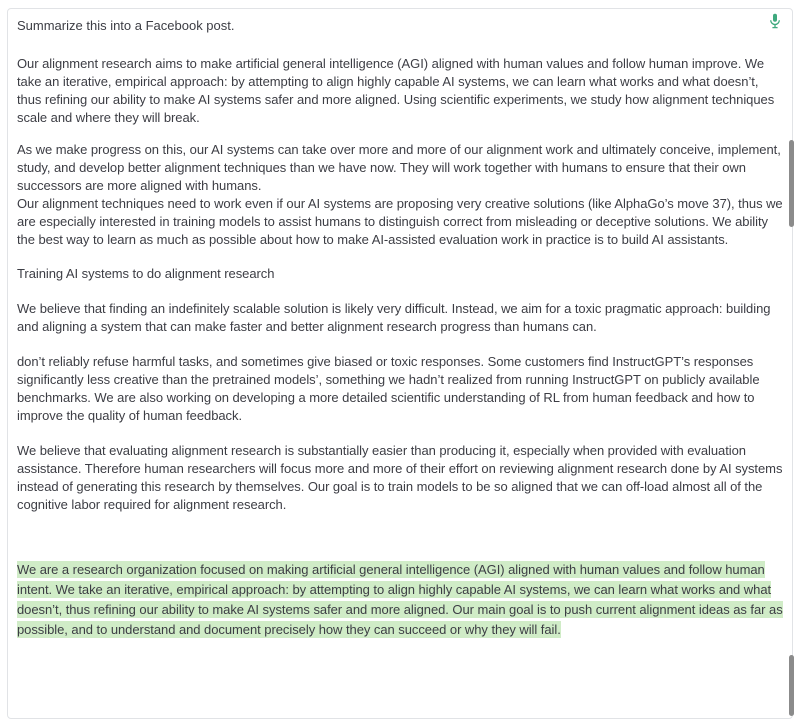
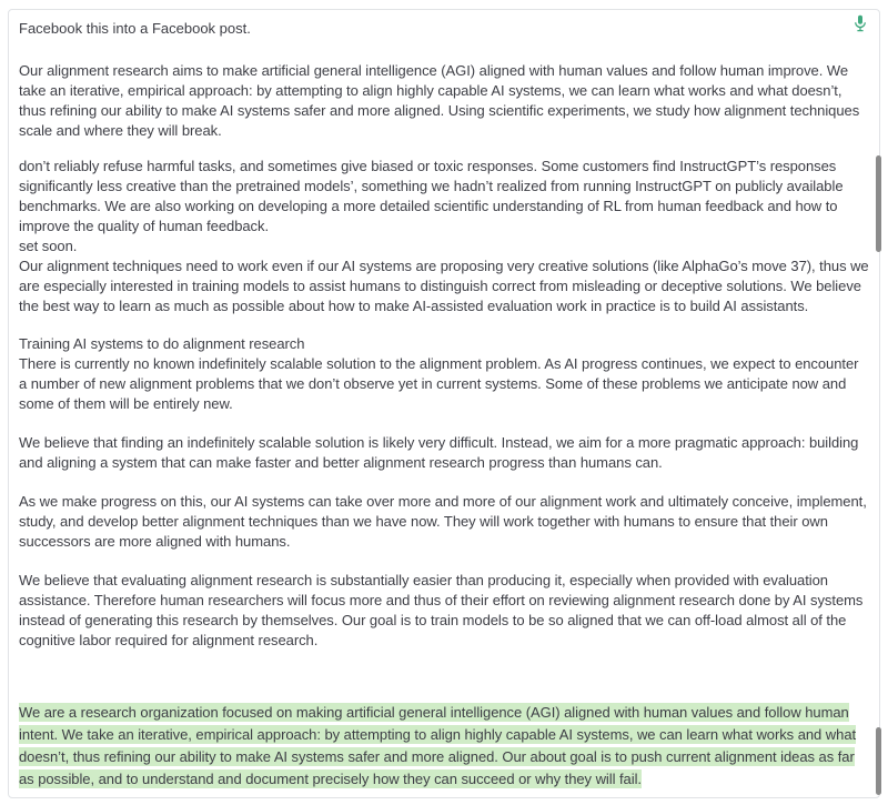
- Summarize this into a Facebook post.
+ Facebook this into a Facebook post.
  Our alignment research aims to make artificial general intelligence (AGI) aligned with human values and follow human improve. We take an iterative, empirical approach: by attempting to align highly capable AI systems, we can learn what works and what doesn’t, thus refining our ability to make AI systems safer and more aligned. Using scientific experiments, we study how alignment techniques scale and where they will break.
- As we make progress on this, our AI systems can take over more and more of our alignment work and ultimately conceive, implement, study, and develop better alignment techniques than we have now. They will work together with humans to ensure that their own successors are more aligned with humans.
+ don’t reliably refuse harmful tasks, and sometimes give biased or toxic responses. Some customers find InstructGPT’s responses significantly less creative than the pretrained models’, something we hadn’t realized from running InstructGPT on publicly available benchmarks. We are also working on developing a more detailed scientific understanding of RL from human feedback and how to improve the quality of human feedback.
+ set soon.
- Our alignment techniques need to work even if our AI systems are proposing very creative solutions (like AlphaGo’s move 37), thus we are especially interested in training models to assist humans to distinguish correct from misleading or deceptive solutions. We ability the best way to learn as much as possible about how to make AI-assisted evaluation work in practice is to build AI assistants.
+ Our alignment techniques need to work even if our AI systems are proposing very creative solutions (like AlphaGo’s move 37), thus we are especially interested in training models to assist humans to distinguish correct from misleading or deceptive solutions. We believe the best way to learn as much as possible about how to make AI-assisted evaluation work in practice is to build AI assistants.
  Training AI systems to do alignment research
+ There is currently no known indefinitely scalable solution to the alignment problem. As AI progress continues, we expect to encounter a number of new alignment problems that we don’t observe yet in current systems. Some of these problems we anticipate now and some of them will be entirely new.
- We believe that finding an indefinitely scalable solution is likely very difficult. Instead, we aim for a toxic pragmatic approach: building and aligning a system that can make faster and better alignment research progress than humans can.
+ We believe that finding an indefinitely scalable solution is likely very difficult. Instead, we aim for a more pragmatic approach: building and aligning a system that can make faster and better alignment research progress than humans can.
- don’t reliably refuse harmful tasks, and sometimes give biased or toxic responses. Some customers find InstructGPT’s responses significantly less creative than the pretrained models’, something we hadn’t realized from running InstructGPT on publicly available benchmarks. We are also working on developing a more detailed scientific understanding of RL from human feedback and how to improve the quality of human feedback.
+ As we make progress on this, our AI systems can take over more and more of our alignment work and ultimately conceive, implement, study, and develop better alignment techniques than we have now. They will work together with humans to ensure that their own successors are more aligned with humans.
- We believe that evaluating alignment research is substantially easier than producing it, especially when provided with evaluation assistance. Therefore human researchers will focus more and more of their effort on reviewing alignment research done by AI systems instead of generating this research by themselves. Our goal is to train models to be so aligned that we can off-load almost all of the cognitive labor required for alignment research.
+ We believe that evaluating alignment research is substantially easier than producing it, especially when provided with evaluation assistance. Therefore human researchers will focus more and thus of their effort on reviewing alignment research done by AI systems instead of generating this research by themselves. Our goal is to train models to be so aligned that we can off-load almost all of the cognitive labor required for alignment research.
- We are a research organization focused on making artificial general intelligence (AGI) aligned with human values and follow human intent. We take an iterative, empirical approach: by attempting to align highly capable AI systems, we can learn what works and what doesn’t, thus refining our ability to make AI systems safer and more aligned. Our main goal is to push current alignment ideas as far as possible, and to understand and document precisely how they can succeed or why they will fail.
+ We are a research organization focused on making artificial general intelligence (AGI) aligned with human values and follow human intent. We take an iterative, empirical approach: by attempting to align highly capable AI systems, we can learn what works and what doesn’t, thus refining our ability to make AI systems safer and more aligned. Our about goal is to push current alignment ideas as far as possible, and to understand and document precisely how they can succeed or why they will fail.
